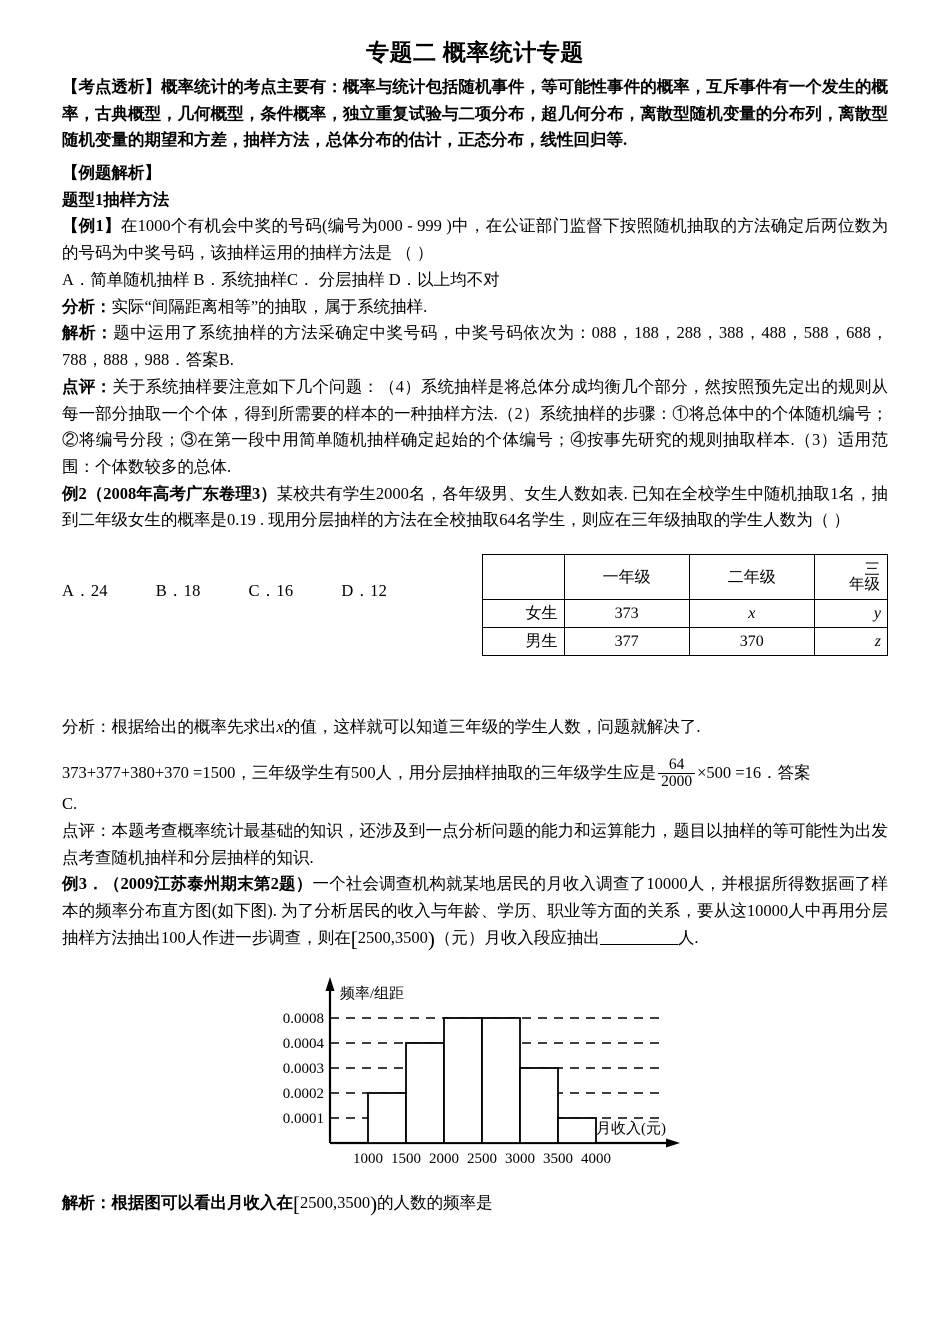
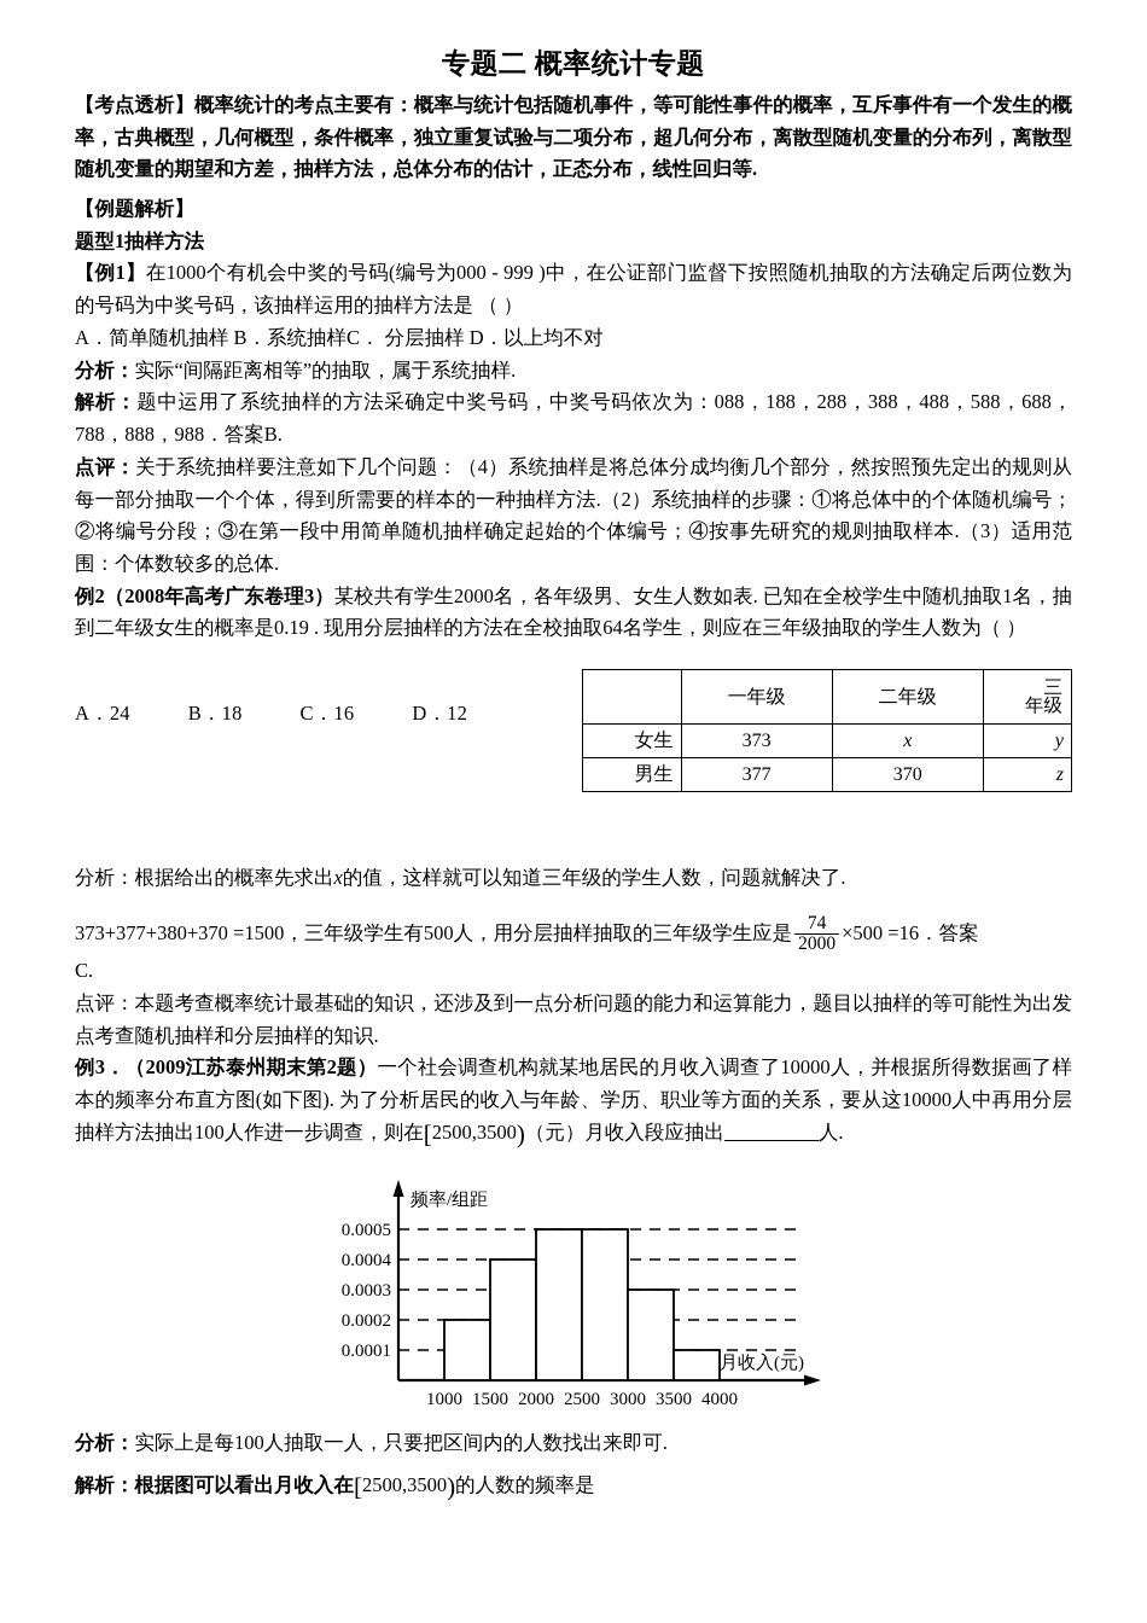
  专题二 概率统计专题
  【考点透析】概率统计的考点主要有：概率与统计包括随机事件，等可能性事件的概率，互斥事件有一个发生的概率，古典概型，几何概型，条件概率，独立重复试验与二项分布，超几何分布，离散型随机变量的分布列，离散型随机变量的期望和方差，抽样方法，总体分布的估计，正态分布，线性回归等.
  【例题解析】
  题型1抽样方法
  【例1】在1000个有机会中奖的号码(编号为000 - 999 )中，在公证部门监督下按照随机抽取的方法确定后两位数为的号码为中奖号码，该抽样运用的抽样方法是 （ ）
  A．简单随机抽样 B．系统抽样C． 分层抽样 D．以上均不对
  分析：实际“间隔距离相等”的抽取，属于系统抽样.
  解析：题中运用了系统抽样的方法采确定中奖号码，中奖号码依次为：088，188，288，388，488，588，688，788，888，988．答案B.
  点评：关于系统抽样要注意如下几个问题：（4）系统抽样是将总体分成均衡几个部分，然按照预先定出的规则从每一部分抽取一个个体，得到所需要的样本的一种抽样方法.（2）系统抽样的步骤：①将总体中的个体随机编号；②将编号分段；③在第一段中用简单随机抽样确定起始的个体编号；④按事先研究的规则抽取样本.（3）适用范围：个体数较多的总体.
  例2（2008年高考广东卷理3）某校共有学生2000名，各年级男、女生人数如表. 已知在全校学生中随机抽取1名，抽到二年级女生的概率是0.19 . 现用分层抽样的方法在全校抽取64名学生，则应在三年级抽取的学生人数为（ ）
  A．24 B．18 C．16 D．12
  	一年级	二年级	三年级
  女生	373	x	y
  男生	377	370	z
  分析：根据给出的概率先求出x的值，这样就可以知道三年级的学生人数，问题就解决了.
  373+377+380+370 =1500，三年级学生有500人，用分层抽样抽取的三年级学生应是
- 64
+ 74
  2000
  ×500 =16．答案
  C.
  点评：本题考查概率统计最基础的知识，还涉及到一点分析问题的能力和运算能力，题目以抽样的等可能性为出发点考查随机抽样和分层抽样的知识.
  例3．（2009江苏泰州期末第2题）一个社会调查机构就某地居民的月收入调查了10000人，并根据所得数据画了样本的频率分布直方图(如下图). 为了分析居民的收入与年龄、学历、职业等方面的关系，要从这10000人中再用分层抽样方法抽出100人作进一步调查，则在[2500,3500)（元）月收入段应抽出 人.
  频率/组距
  月收入(元)
  0.0001
  0.0002
  0.0003
  0.0004
- 0.0008
+ 0.0005
  1000
  1500
  2000
  2500
  3000
  3500
  4000
+ 分析：实际上是每100人抽取一人，只要把区间内的人数找出来即可.
  解析：根据图可以看出月收入在[2500,3500)的人数的频率是
